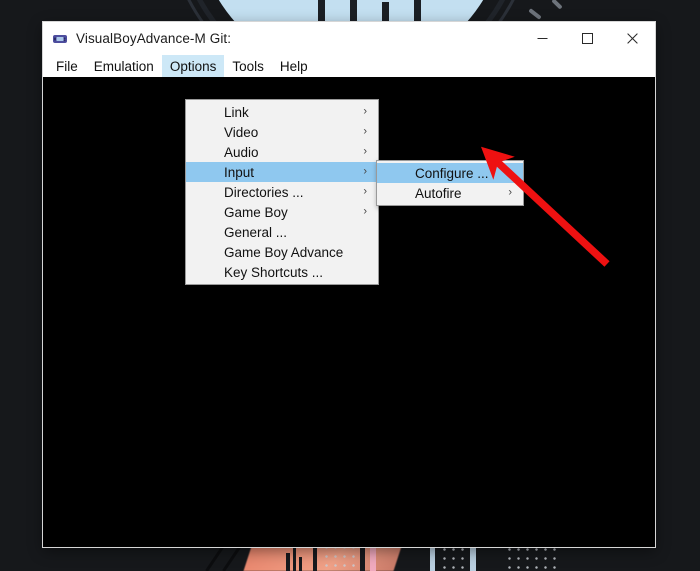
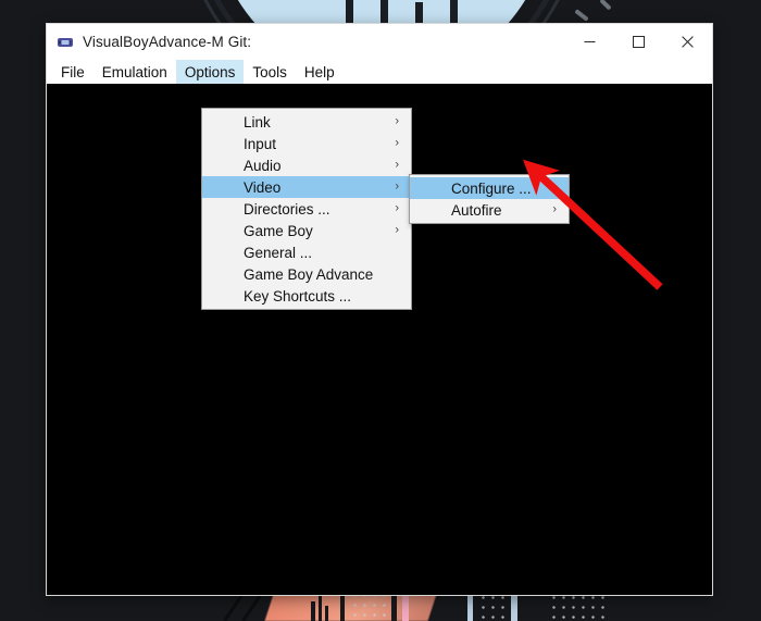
  VisualBoyAdvance-M Git:
  File
  Emulation
  Options
  Tools
  Help
  Link
  ›
- Video
+ Input
  ›
  Audio
  ›
- Input
+ Video
  ›
  Directories ...
  ›
  Game Boy
  ›
  General ...
  Game Boy Advance
  Key Shortcuts ...
  Configure ...
  Autofire
  ›
